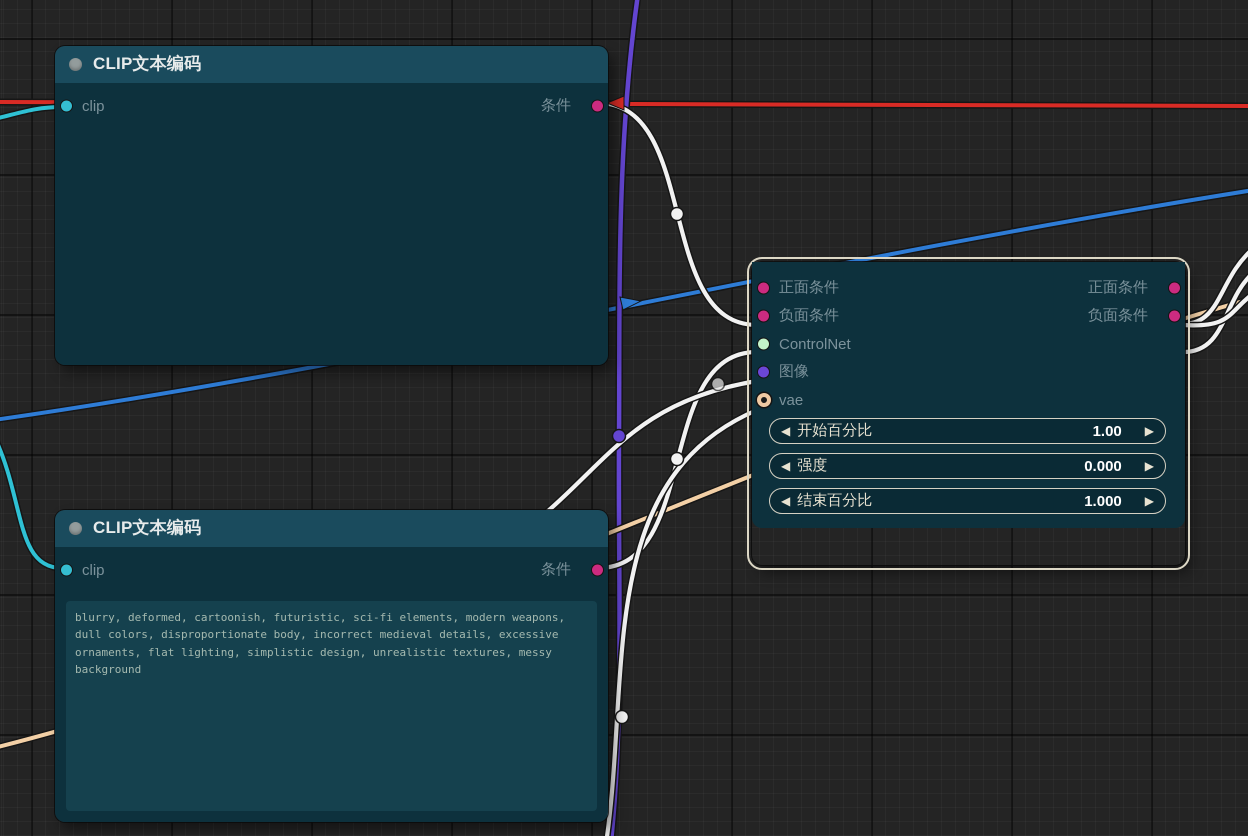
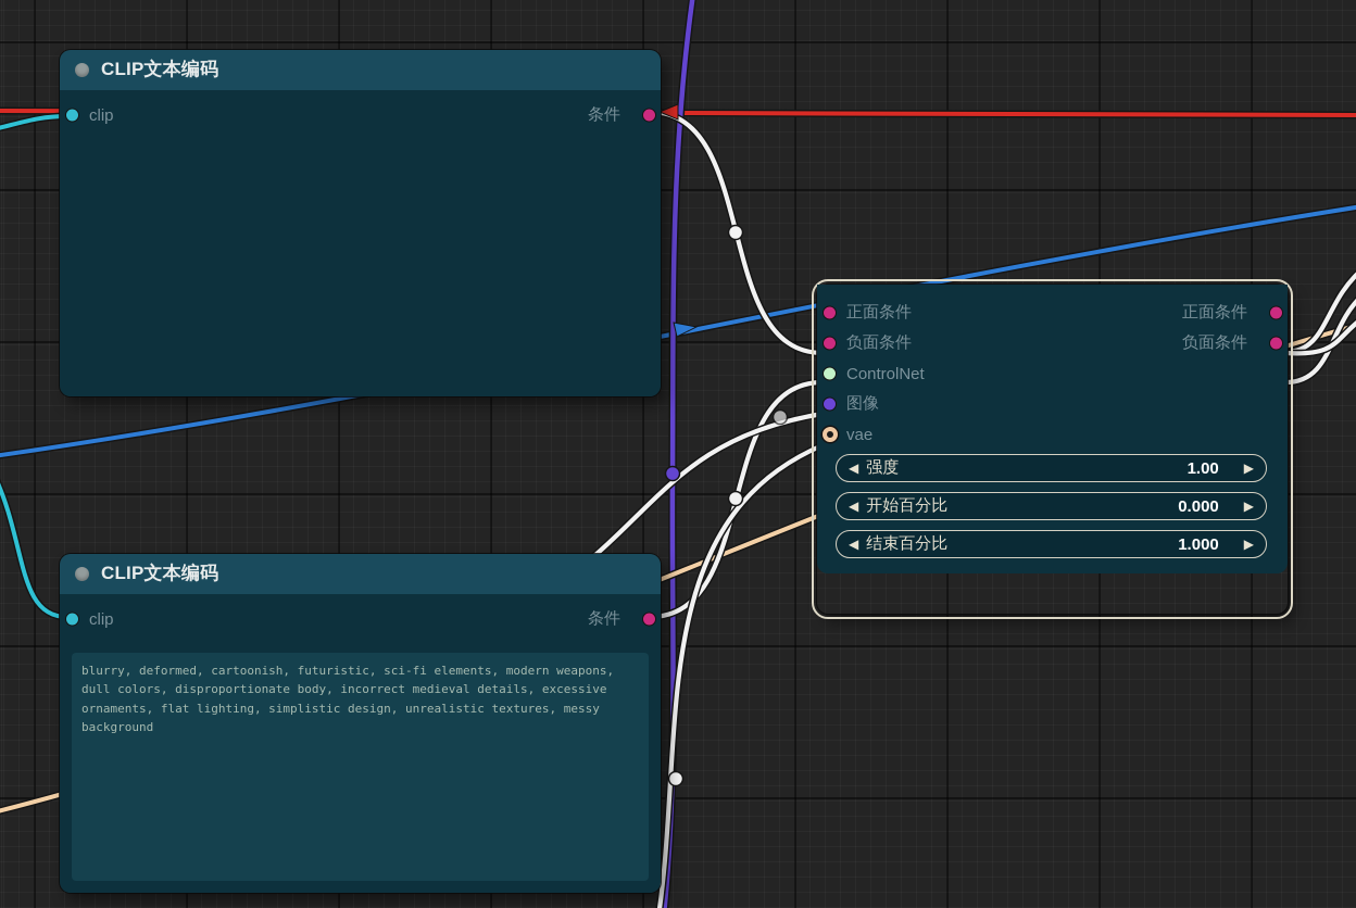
  CLIP文本编码
  clip
  条件
  CLIP文本编码
  clip
  条件
  blurry, deformed, cartoonish, futuristic, sci-fi elements, modern weapons, dull colors, disproportionate body, incorrect medieval details, excessive ornaments, flat lighting, simplistic design, unrealistic textures, messy background
  正面条件
  正面条件
  负面条件
  负面条件
  ControlNet
  图像
  vae
  ◀
- 开始百分比
+ 强度
  1.00
  ▶
  ◀
- 强度
+ 开始百分比
  0.000
  ▶
  ◀
  结束百分比
  1.000
  ▶
